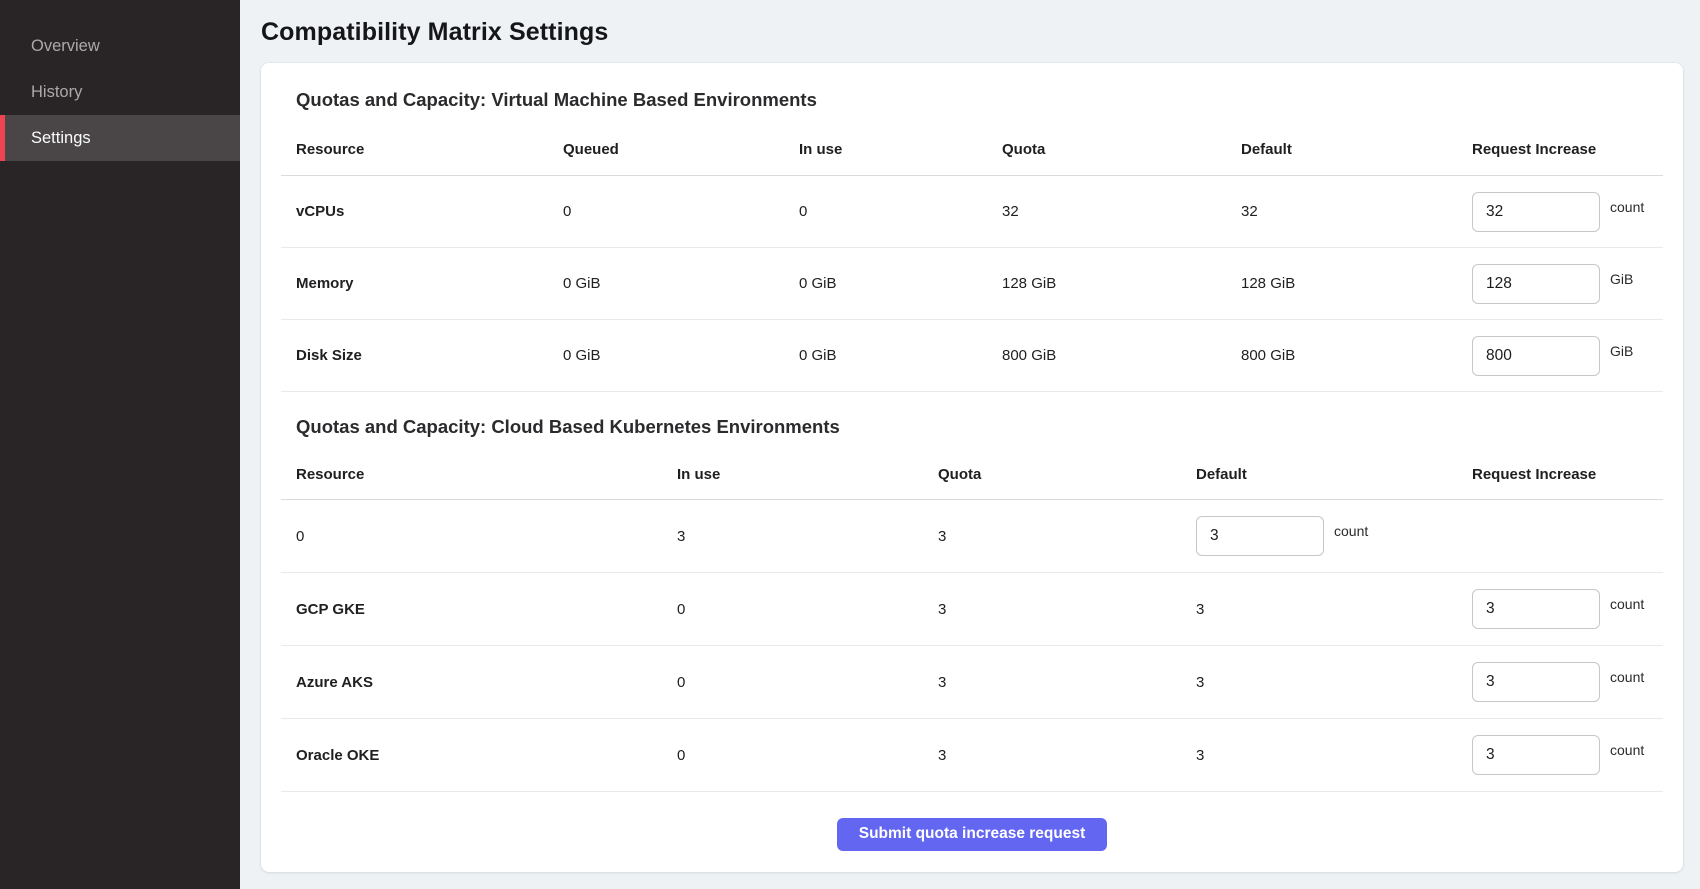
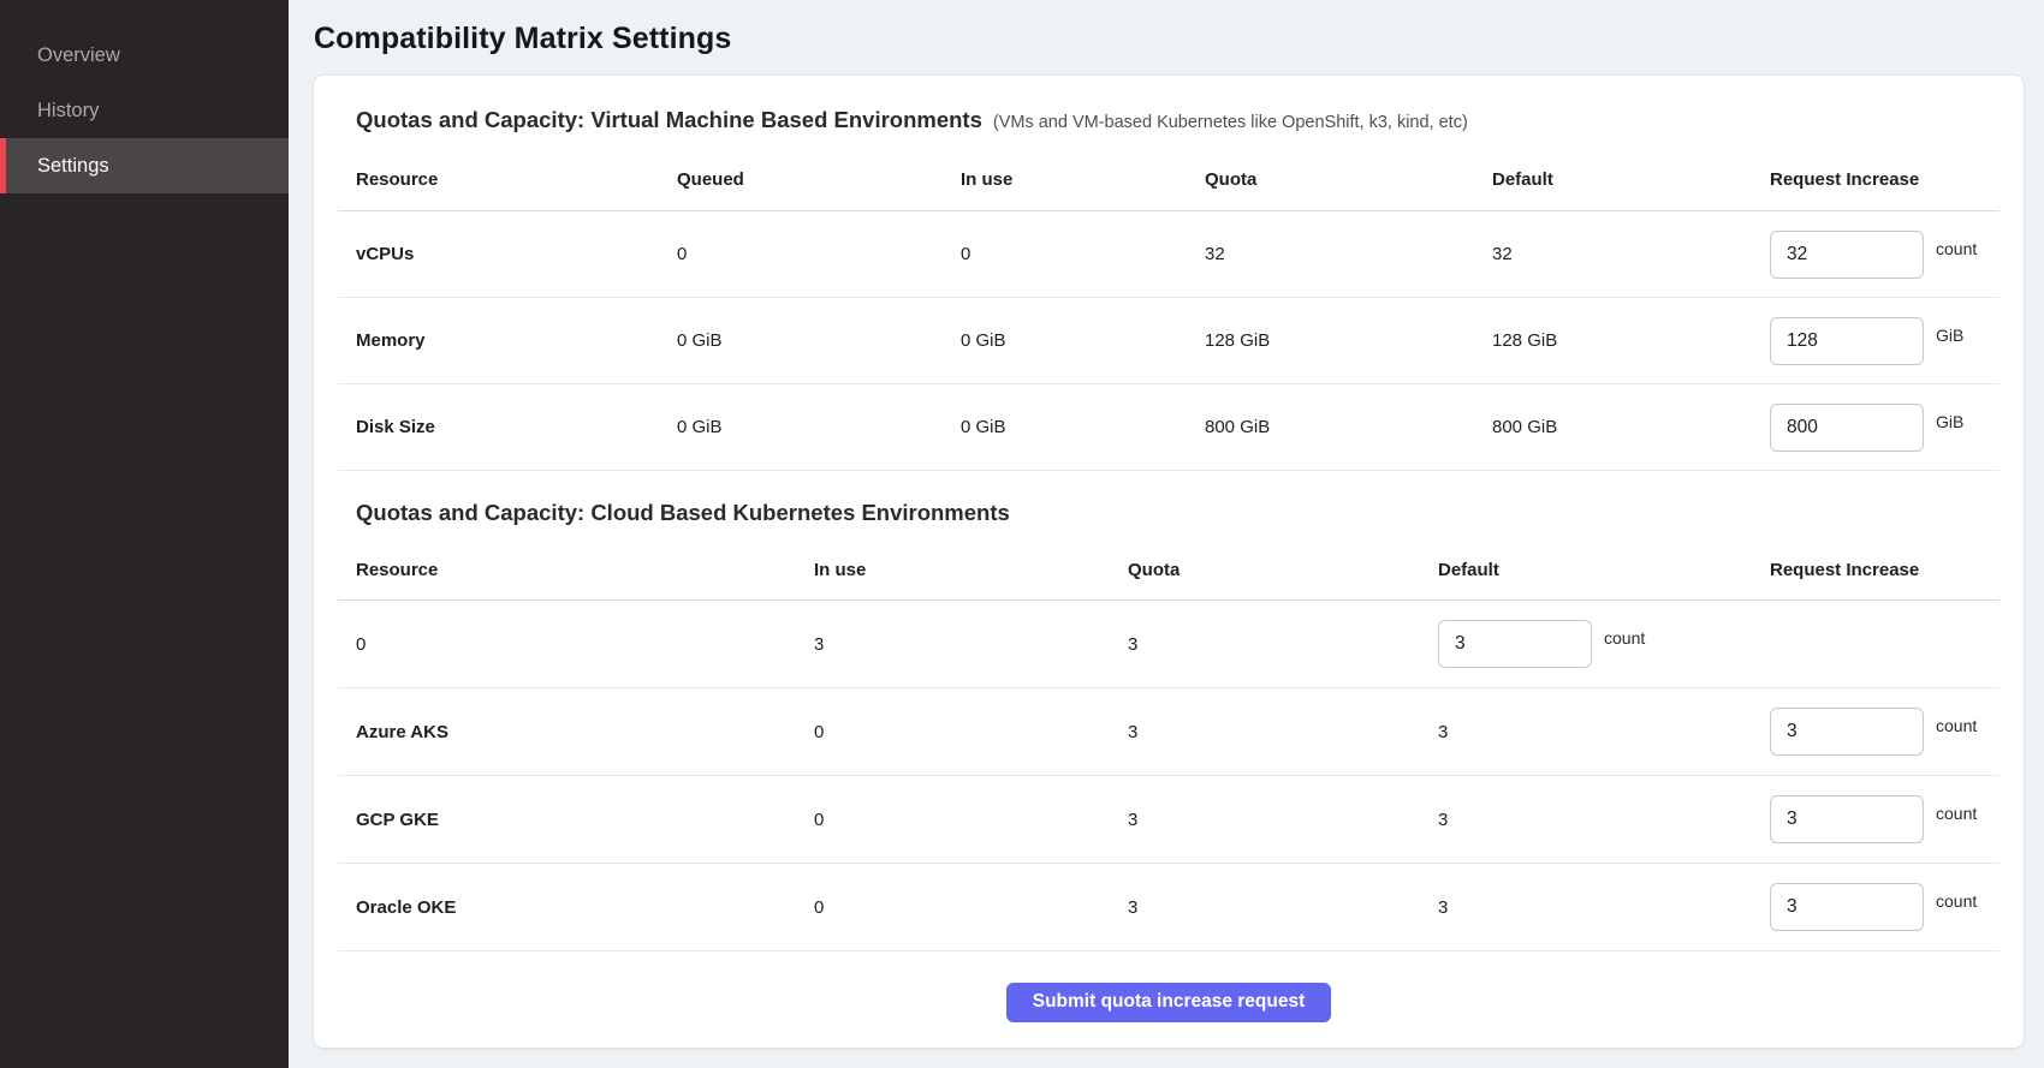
  Overview
  History
  Settings
  Compatibility Matrix Settings
  Quotas and Capacity: Virtual Machine Based Environments
+ (VMs and VM-based Kubernetes like OpenShift, k3, kind, etc)
  Resource
  Queued
  In use
  Quota
  Default
  Request Increase
  vCPUs
  0
  0
  32
  32
  32
  count
  Memory
  0 GiB
  0 GiB
  128 GiB
  128 GiB
  128
  GiB
  Disk Size
  0 GiB
  0 GiB
  800 GiB
  800 GiB
  800
  GiB
  Quotas and Capacity: Cloud Based Kubernetes Environments
  Resource
  In use
  Quota
  Default
  Request Increase
  0
  3
  3
  3
  count
- GCP GKE
+ Azure AKS
  0
  3
  3
  3
  count
- Azure AKS
+ GCP GKE
  0
  3
  3
  3
  count
  Oracle OKE
  0
  3
  3
  3
  count
  Submit quota increase request
